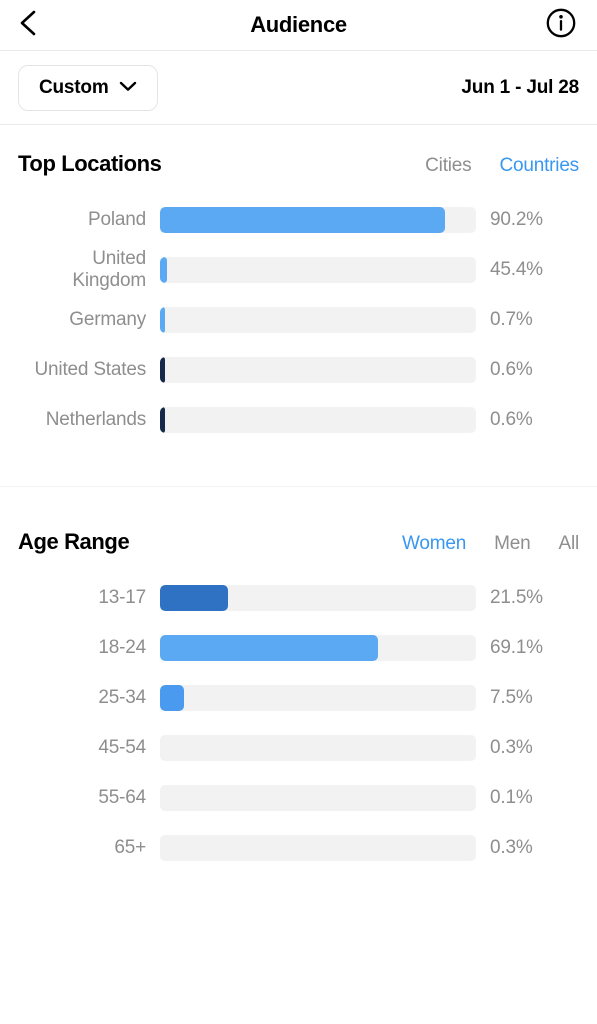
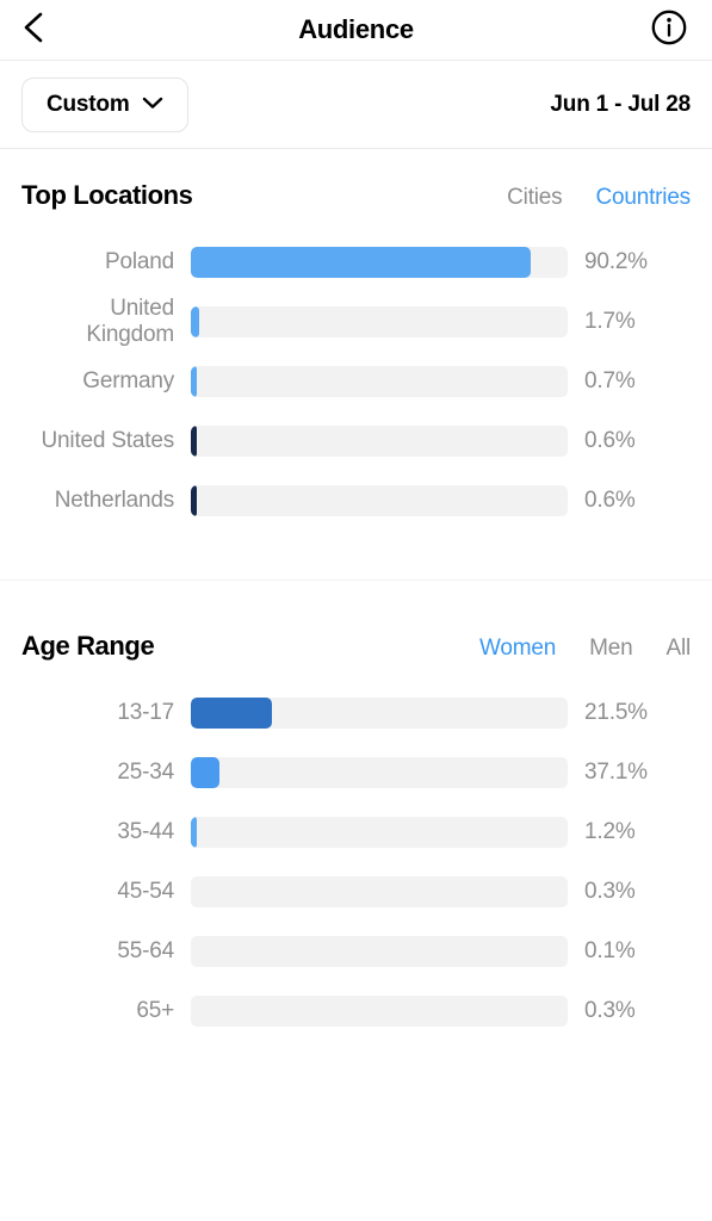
  Audience
  Custom
  Jun 1 - Jul 28
  Top Locations
  Cities
  Countries
  Poland
  90.2%
  United
  Kingdom
- 45.4%
+ 1.7%
  Germany
  0.7%
  United States
  0.6%
  Netherlands
  0.6%
  Age Range
  Women
  Men
  All
  13-17
  21.5%
- 18-24
- 69.1%
  25-34
- 7.5%
+ 37.1%
+ 35-44
+ 1.2%
  45-54
  0.3%
  55-64
  0.1%
  65+
  0.3%
